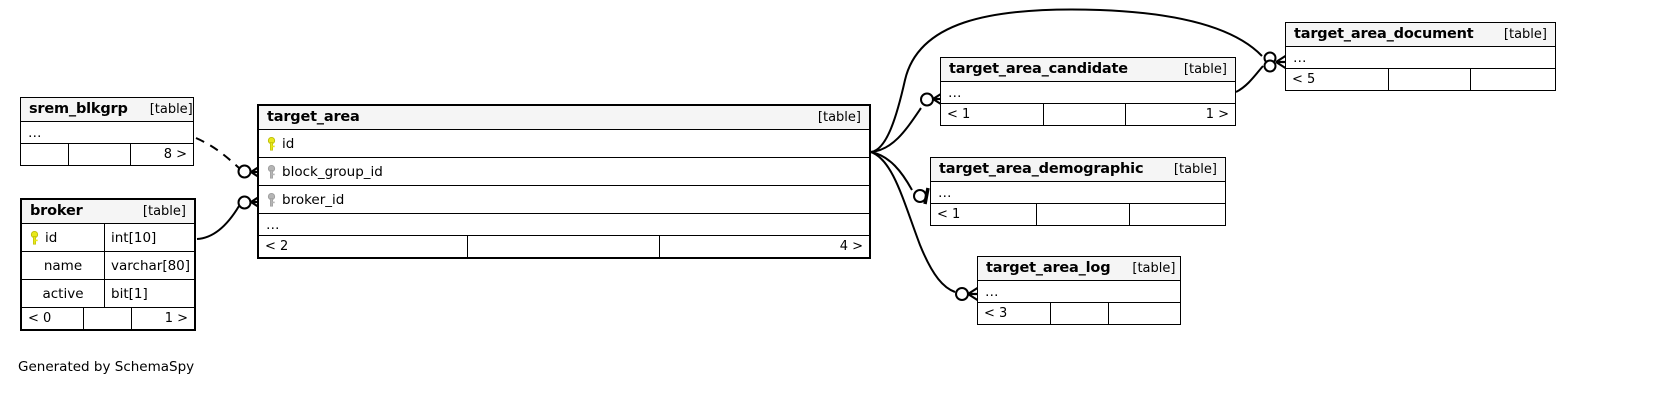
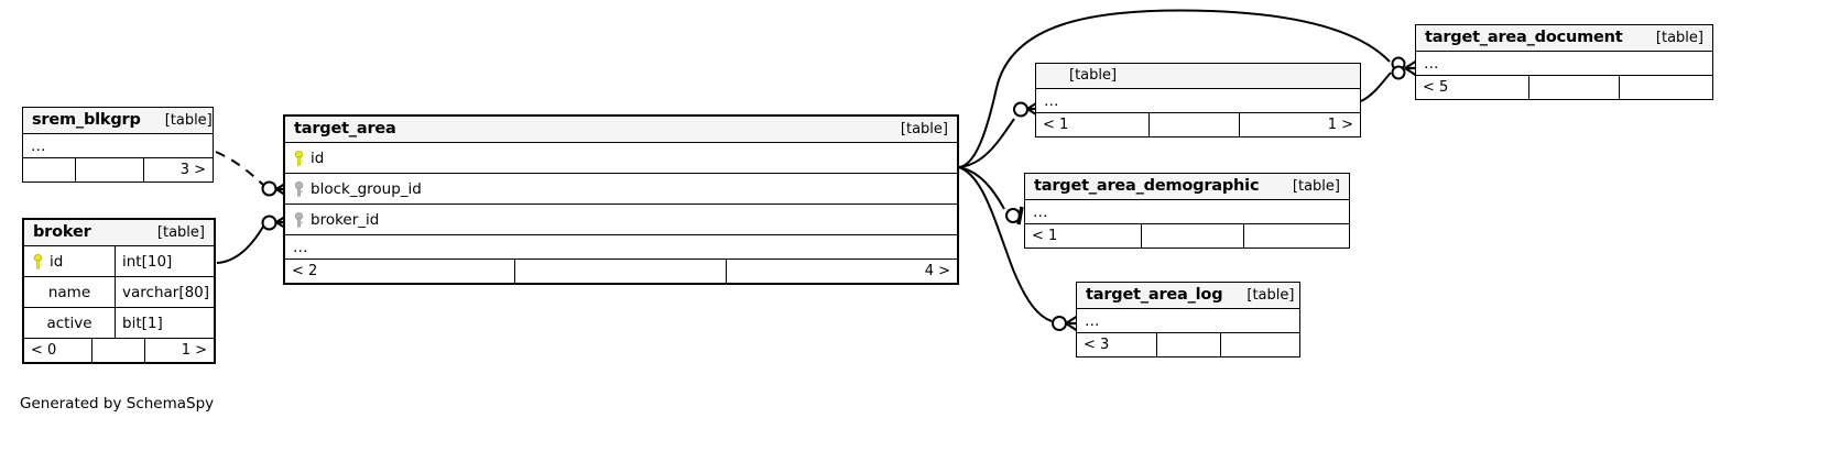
  srem_blkgrp
  [table]
  …
- 8 >
+ 3 >
  broker
  [table]
  id
  int[10]
  name
  varchar[80]
  active
  bit[1]
  < 0
  1 >
  target_area
  [table]
  id
  block_group_id
  broker_id
  …
  < 2
  4 >
- target_area_candidate
  [table]
  …
  < 1
  1 >
  target_area_demographic
  [table]
  …
  < 1
  target_area_log
  [table]
  …
  < 3
  target_area_document
  [table]
  …
  < 5
  Generated by SchemaSpy
